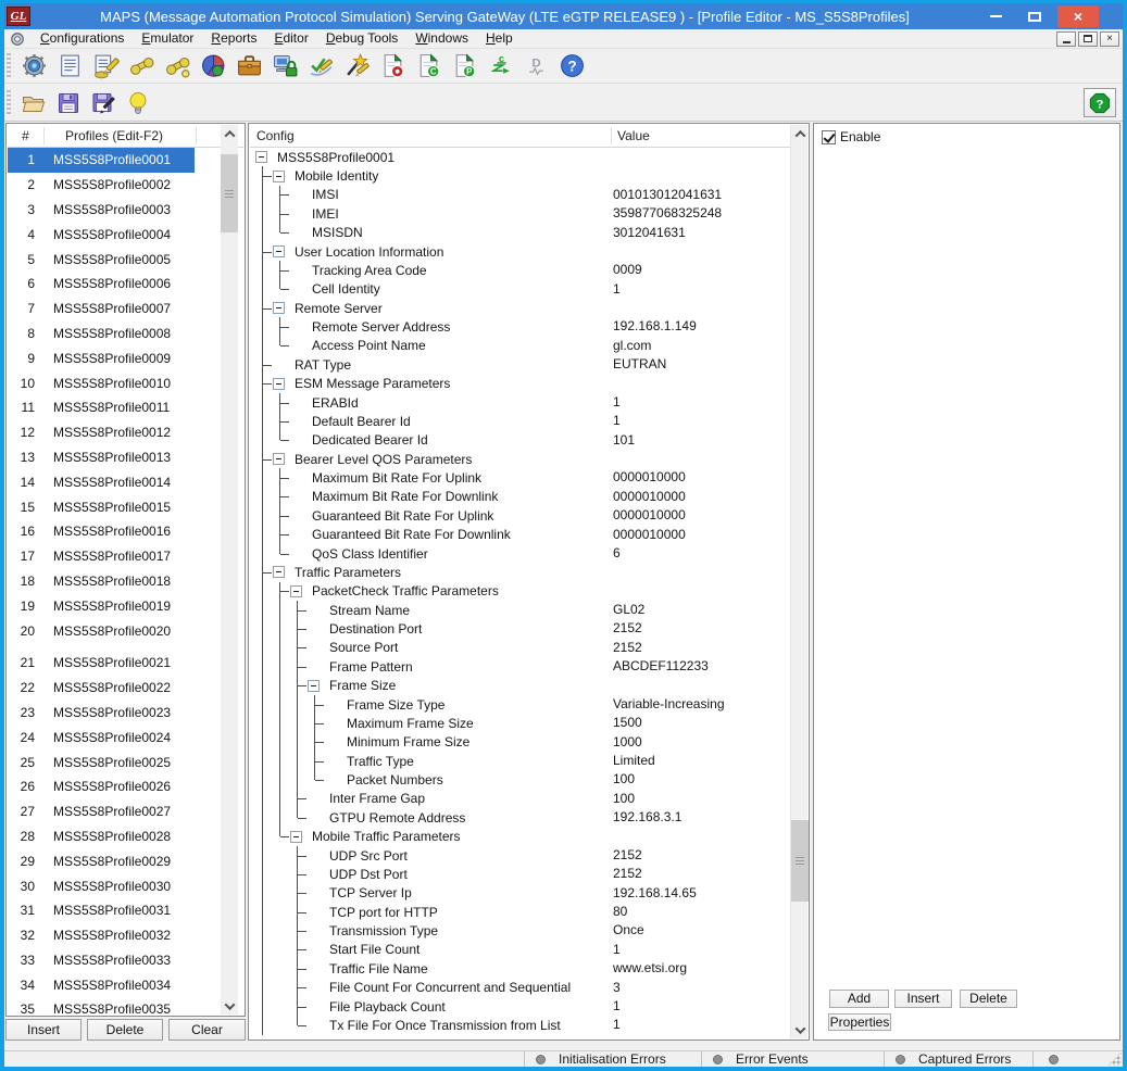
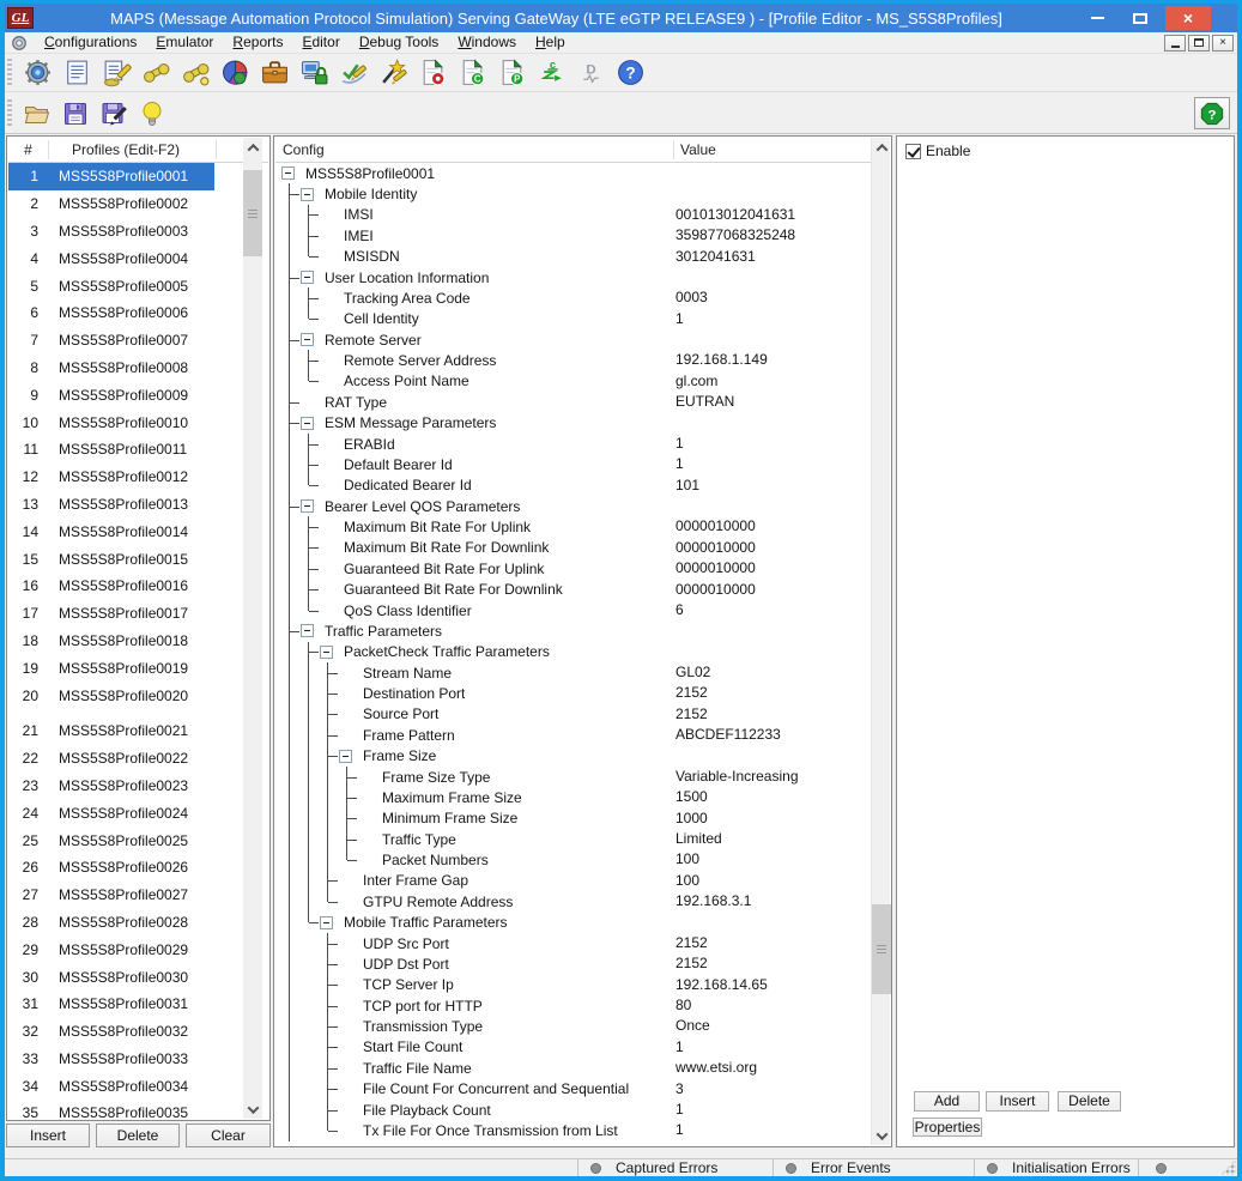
  GL
  MAPS (Message Automation Protocol Simulation) Serving GateWay (LTE eGTP RELEASE9 ) - [Profile Editor - MS_S5S8Profiles]
  ×
  Configurations
  Emulator
  Reports
  Editor
  Debug Tools
  Windows
  Help
  ×
  C
  P
  c
  D
  ?
  ?
  #
  Profiles (Edit-F2)
  1
  MSS5S8Profile0001
  2
  MSS5S8Profile0002
  3
  MSS5S8Profile0003
  4
  MSS5S8Profile0004
  5
  MSS5S8Profile0005
  6
  MSS5S8Profile0006
  7
  MSS5S8Profile0007
  8
  MSS5S8Profile0008
  9
  MSS5S8Profile0009
  10
  MSS5S8Profile0010
  11
  MSS5S8Profile0011
  12
  MSS5S8Profile0012
  13
  MSS5S8Profile0013
  14
  MSS5S8Profile0014
  15
  MSS5S8Profile0015
  16
  MSS5S8Profile0016
  17
  MSS5S8Profile0017
  18
  MSS5S8Profile0018
  19
  MSS5S8Profile0019
  20
  MSS5S8Profile0020
  21
  MSS5S8Profile0021
  22
  MSS5S8Profile0022
  23
  MSS5S8Profile0023
  24
  MSS5S8Profile0024
  25
  MSS5S8Profile0025
  26
  MSS5S8Profile0026
  27
  MSS5S8Profile0027
  28
  MSS5S8Profile0028
  29
  MSS5S8Profile0029
  30
  MSS5S8Profile0030
  31
  MSS5S8Profile0031
  32
  MSS5S8Profile0032
  33
  MSS5S8Profile0033
  34
  MSS5S8Profile0034
  35
  MSS5S8Profile0035
  Insert
  Delete
  Clear
  Config
  Value
  MSS5S8Profile0001
  Mobile Identity
  IMSI
  001013012041631
  IMEI
  359877068325248
  MSISDN
  3012041631
  User Location Information
  Tracking Area Code
- 0009
+ 0003
  Cell Identity
  1
  Remote Server
  Remote Server Address
  192.168.1.149
  Access Point Name
  gl.com
  RAT Type
  EUTRAN
  ESM Message Parameters
  ERABId
  1
  Default Bearer Id
  1
  Dedicated Bearer Id
  101
  Bearer Level QOS Parameters
  Maximum Bit Rate For Uplink
  0000010000
  Maximum Bit Rate For Downlink
  0000010000
  Guaranteed Bit Rate For Uplink
  0000010000
  Guaranteed Bit Rate For Downlink
  0000010000
  QoS Class Identifier
  6
  Traffic Parameters
  PacketCheck Traffic Parameters
  Stream Name
  GL02
  Destination Port
  2152
  Source Port
  2152
  Frame Pattern
  ABCDEF112233
  Frame Size
  Frame Size Type
  Variable-Increasing
  Maximum Frame Size
  1500
  Minimum Frame Size
  1000
  Traffic Type
  Limited
  Packet Numbers
  100
  Inter Frame Gap
  100
  GTPU Remote Address
  192.168.3.1
  Mobile Traffic Parameters
  UDP Src Port
  2152
  UDP Dst Port
  2152
  TCP Server Ip
  192.168.14.65
  TCP port for HTTP
  80
  Transmission Type
  Once
  Start File Count
  1
  Traffic File Name
  www.etsi.org
  File Count For Concurrent and Sequential
  3
  File Playback Count
  1
  Tx File For Once Transmission from List
  1
  Enable
  Add
  Insert
  Delete
  Properties
- Initialisation Errors
+ Captured Errors
  Error Events
- Captured Errors
+ Initialisation Errors
